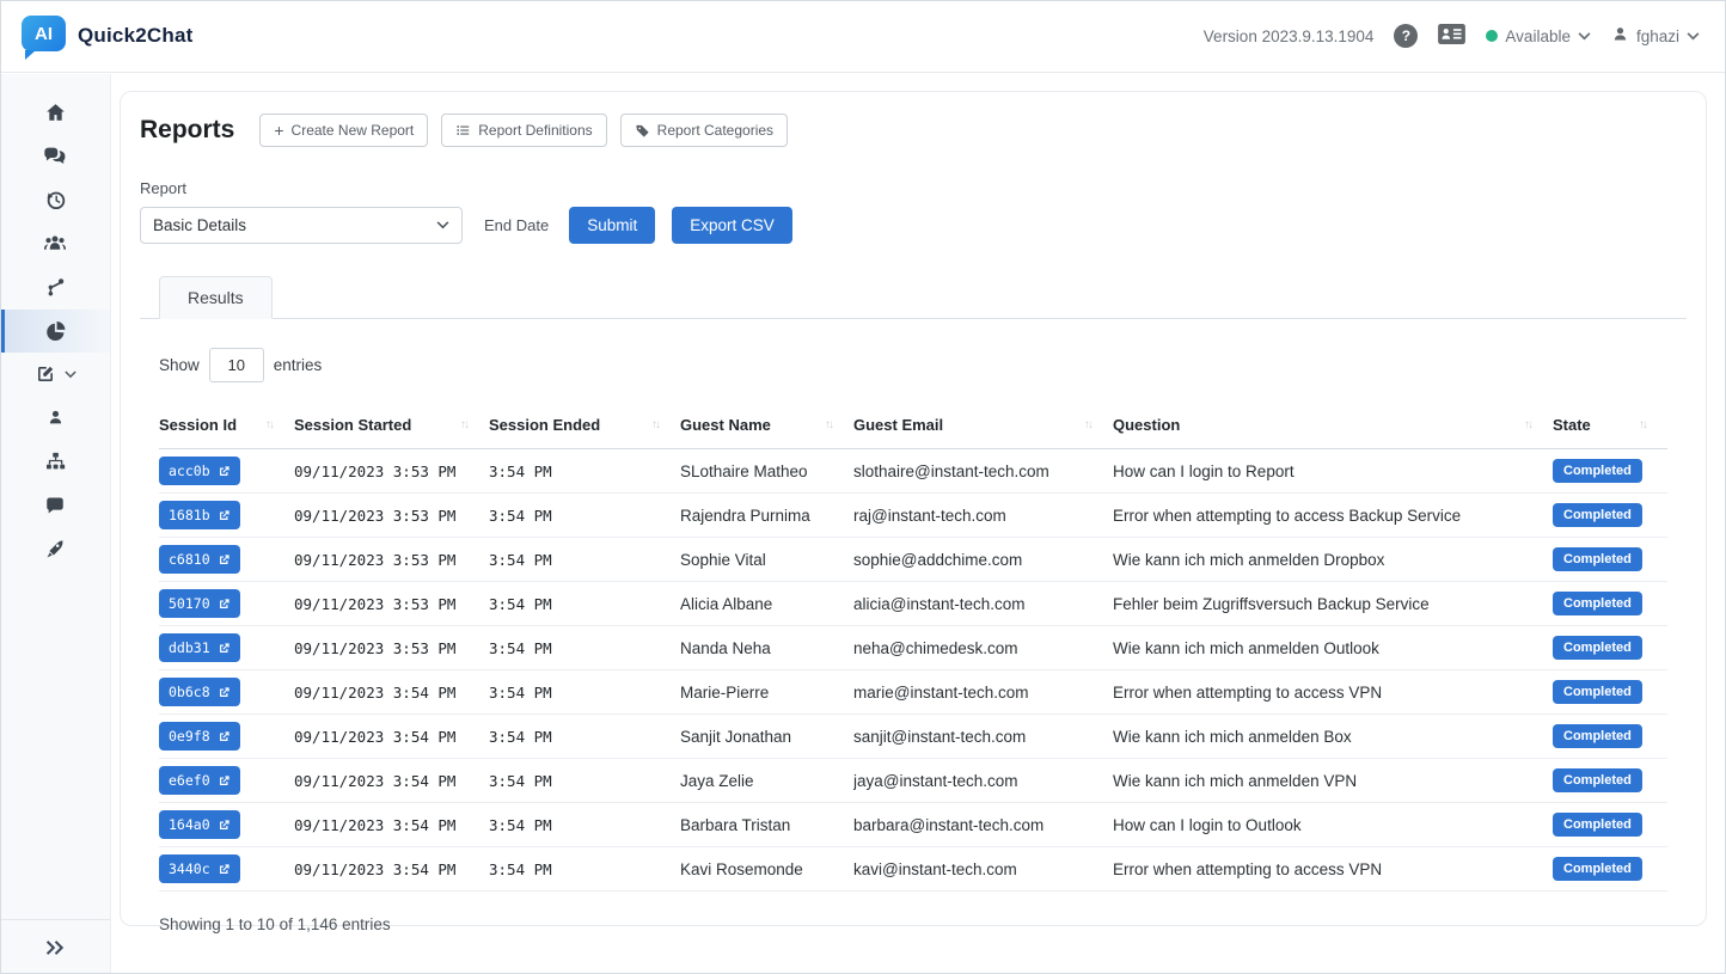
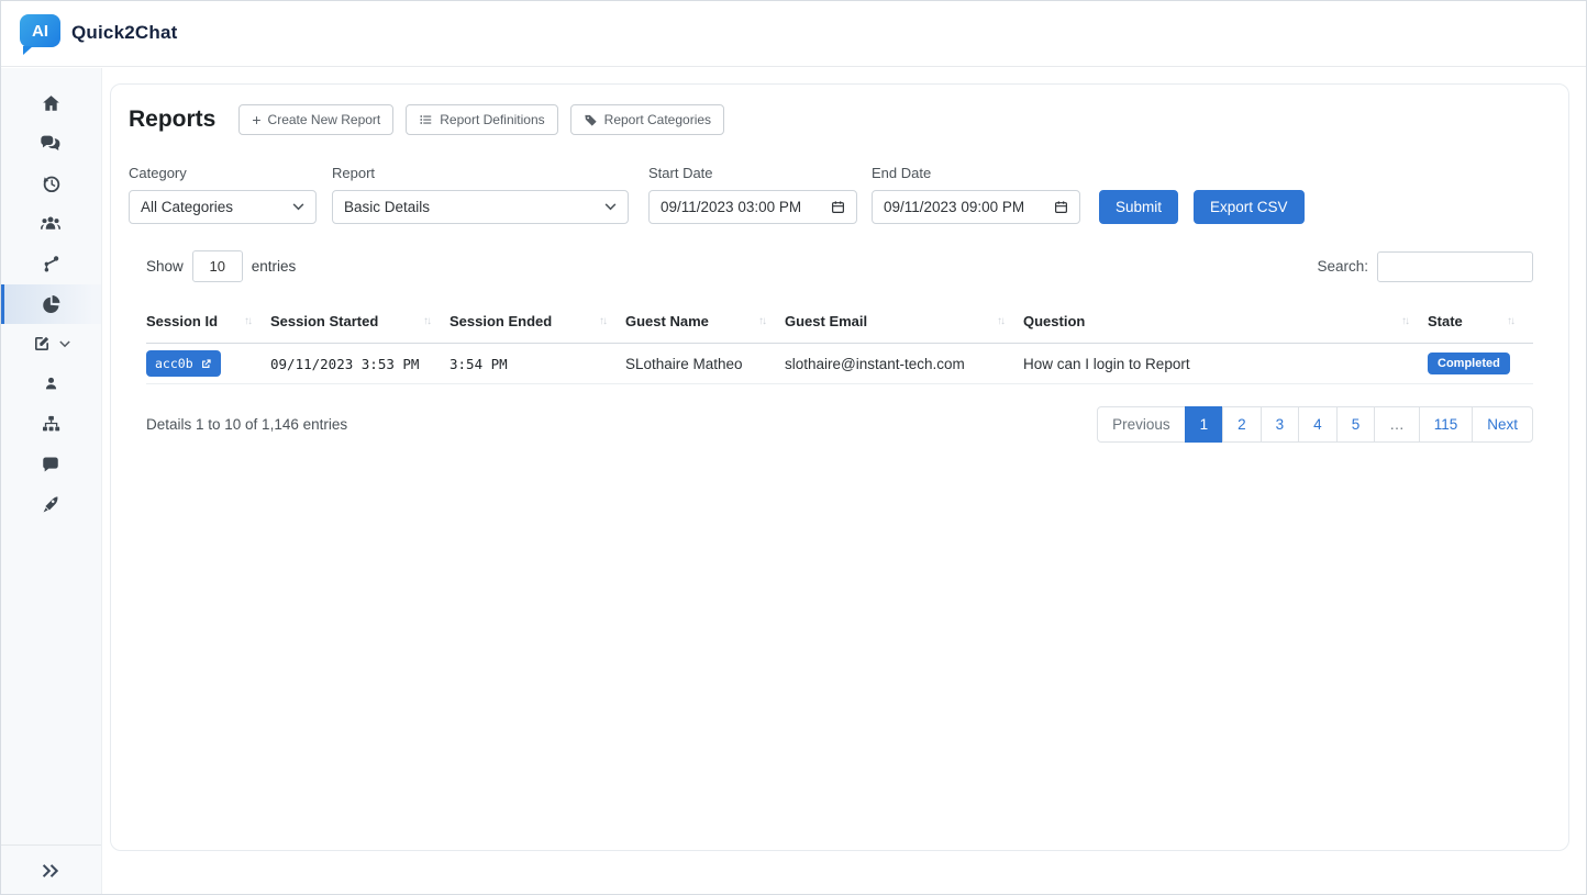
  AI
  Quick2Chat
- Version 2023.9.13.1904
- ?
- Available
- fghazi
  Reports
  +
  Create New Report
  Report Definitions
  Report Categories
+ Category
+ All Categories
  Report
  Basic Details
+ Start Date
+ 09/11/2023 03:00 PM
  End Date
+ 09/11/2023 09:00 PM
  Submit
  Export CSV
- Results
  Show
  10
  entries
+ Search:
  Session Id ↑↓	Session Started ↑↓	Session Ended ↑↓	Guest Name ↑↓	Guest Email ↑↓	Question ↑↓	State ↑↓
  acc0b	09/11/2023 3:53 PM	3:54 PM	SLothaire Matheo	slothaire@instant-tech.com	How can I login to Report	Completed
- 1681b	09/11/2023 3:53 PM	3:54 PM	Rajendra Purnima	raj@instant-tech.com	Error when attempting to access Backup Service	Completed
- c6810	09/11/2023 3:53 PM	3:54 PM	Sophie Vital	sophie@addchime.com	Wie kann ich mich anmelden Dropbox	Completed
- 50170	09/11/2023 3:53 PM	3:54 PM	Alicia Albane	alicia@instant-tech.com	Fehler beim Zugriffsversuch Backup Service	Completed
- ddb31	09/11/2023 3:53 PM	3:54 PM	Nanda Neha	neha@chimedesk.com	Wie kann ich mich anmelden Outlook	Completed
- 0b6c8	09/11/2023 3:54 PM	3:54 PM	Marie-Pierre	marie@instant-tech.com	Error when attempting to access VPN	Completed
- 0e9f8	09/11/2023 3:54 PM	3:54 PM	Sanjit Jonathan	sanjit@instant-tech.com	Wie kann ich mich anmelden Box	Completed
- e6ef0	09/11/2023 3:54 PM	3:54 PM	Jaya Zelie	jaya@instant-tech.com	Wie kann ich mich anmelden VPN	Completed
- 164a0	09/11/2023 3:54 PM	3:54 PM	Barbara Tristan	barbara@instant-tech.com	How can I login to Outlook	Completed
- 3440c	09/11/2023 3:54 PM	3:54 PM	Kavi Rosemonde	kavi@instant-tech.com	Error when attempting to access VPN	Completed
- Showing 1 to 10 of 1,146 entries
+ Details 1 to 10 of 1,146 entries
+ Previous
+ 1
+ 2
+ 3
+ 4
+ 5
+ …
+ 115
+ Next
